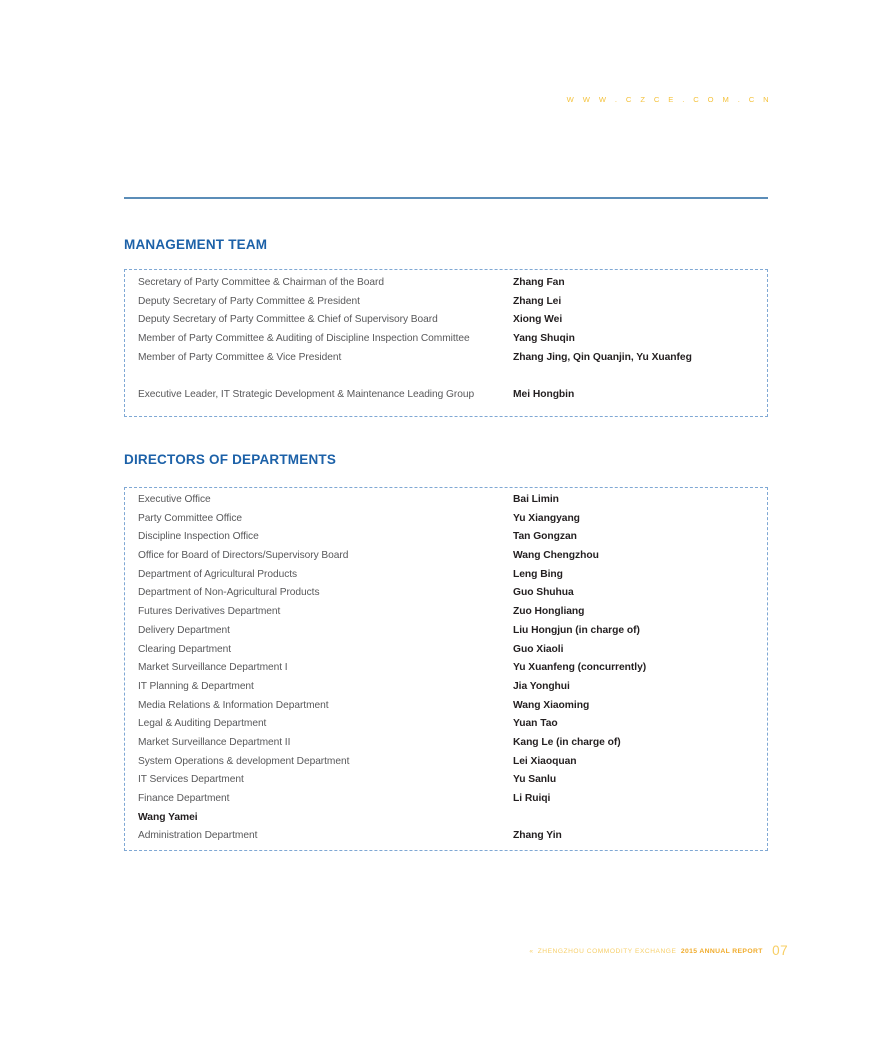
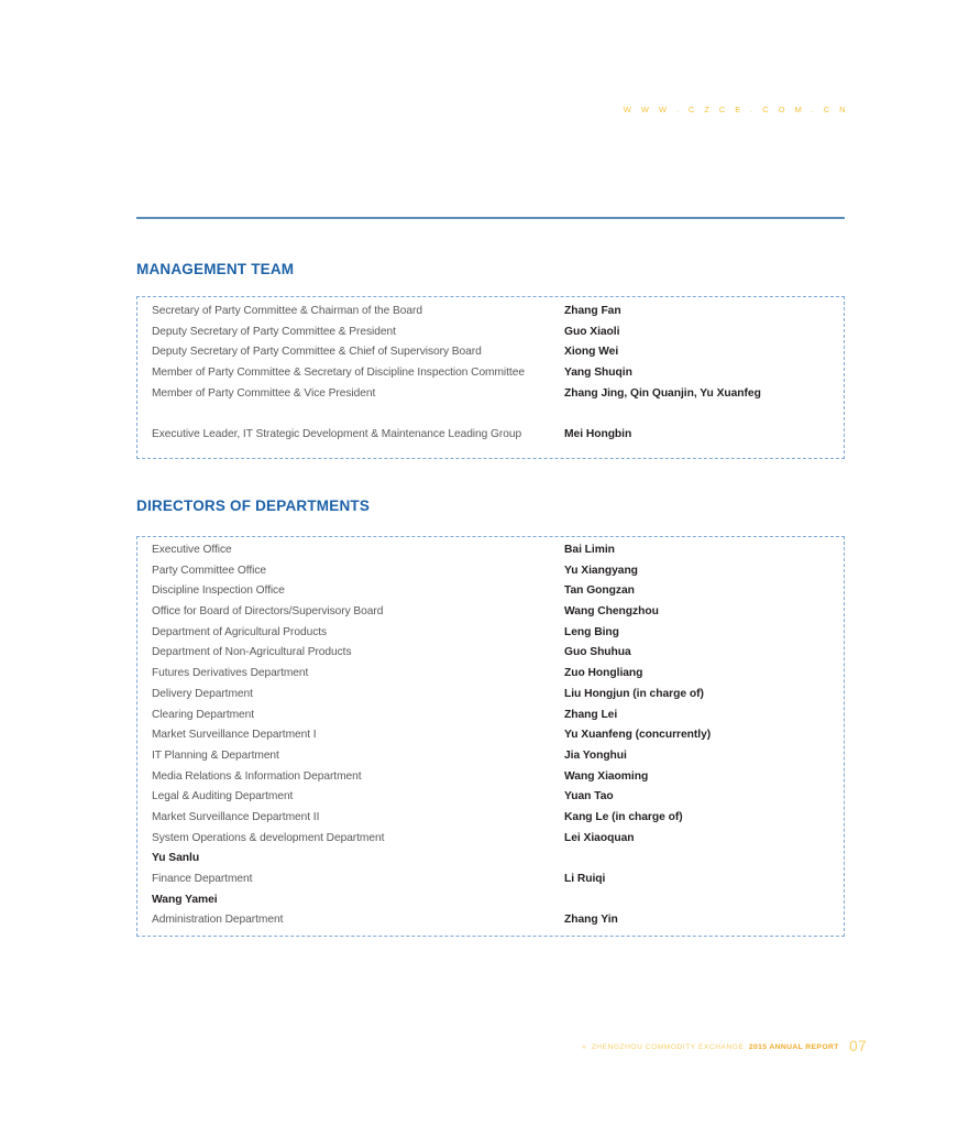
  W W W . C Z C E . C O M . C N
  MANAGEMENT TEAM
  Secretary of Party Committee & Chairman of the Board
  Zhang Fan
  Deputy Secretary of Party Committee & President
- Zhang Lei
+ Guo Xiaoli
  Deputy Secretary of Party Committee & Chief of Supervisory Board
  Xiong Wei
- Member of Party Committee & Auditing of Discipline Inspection Committee
+ Member of Party Committee & Secretary of Discipline Inspection Committee
  Yang Shuqin
  Member of Party Committee & Vice President
  Zhang Jing, Qin Quanjin, Yu Xuanfeg
  Executive Leader, IT Strategic Development & Maintenance Leading Group
  Mei Hongbin
  DIRECTORS OF DEPARTMENTS
  Executive Office
  Bai Limin
  Party Committee Office
  Yu Xiangyang
  Discipline Inspection Office
  Tan Gongzan
  Office for Board of Directors/Supervisory Board
  Wang Chengzhou
  Department of Agricultural Products
  Leng Bing
  Department of Non-Agricultural Products
  Guo Shuhua
  Futures Derivatives Department
  Zuo Hongliang
  Delivery Department
  Liu Hongjun (in charge of)
  Clearing Department
- Guo Xiaoli
+ Zhang Lei
  Market Surveillance Department I
  Yu Xuanfeng (concurrently)
  IT Planning & Department
  Jia Yonghui
  Media Relations & Information Department
  Wang Xiaoming
  Legal & Auditing Department
  Yuan Tao
  Market Surveillance Department II
  Kang Le (in charge of)
  System Operations & development Department
  Lei Xiaoquan
- IT Services Department
  Yu Sanlu
  Finance Department
  Li Ruiqi
  Wang Yamei
  Administration Department
  Zhang Yin
